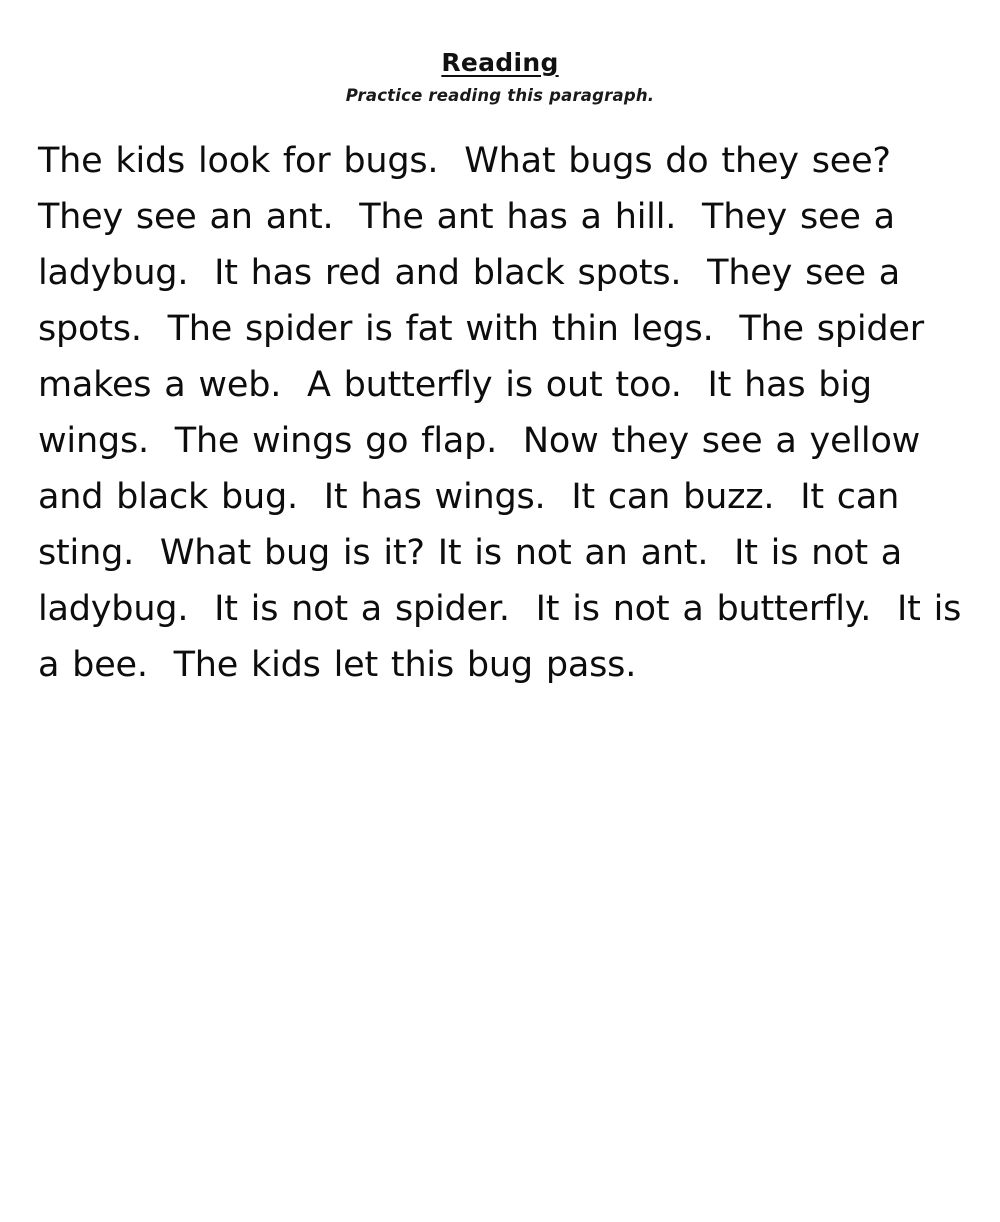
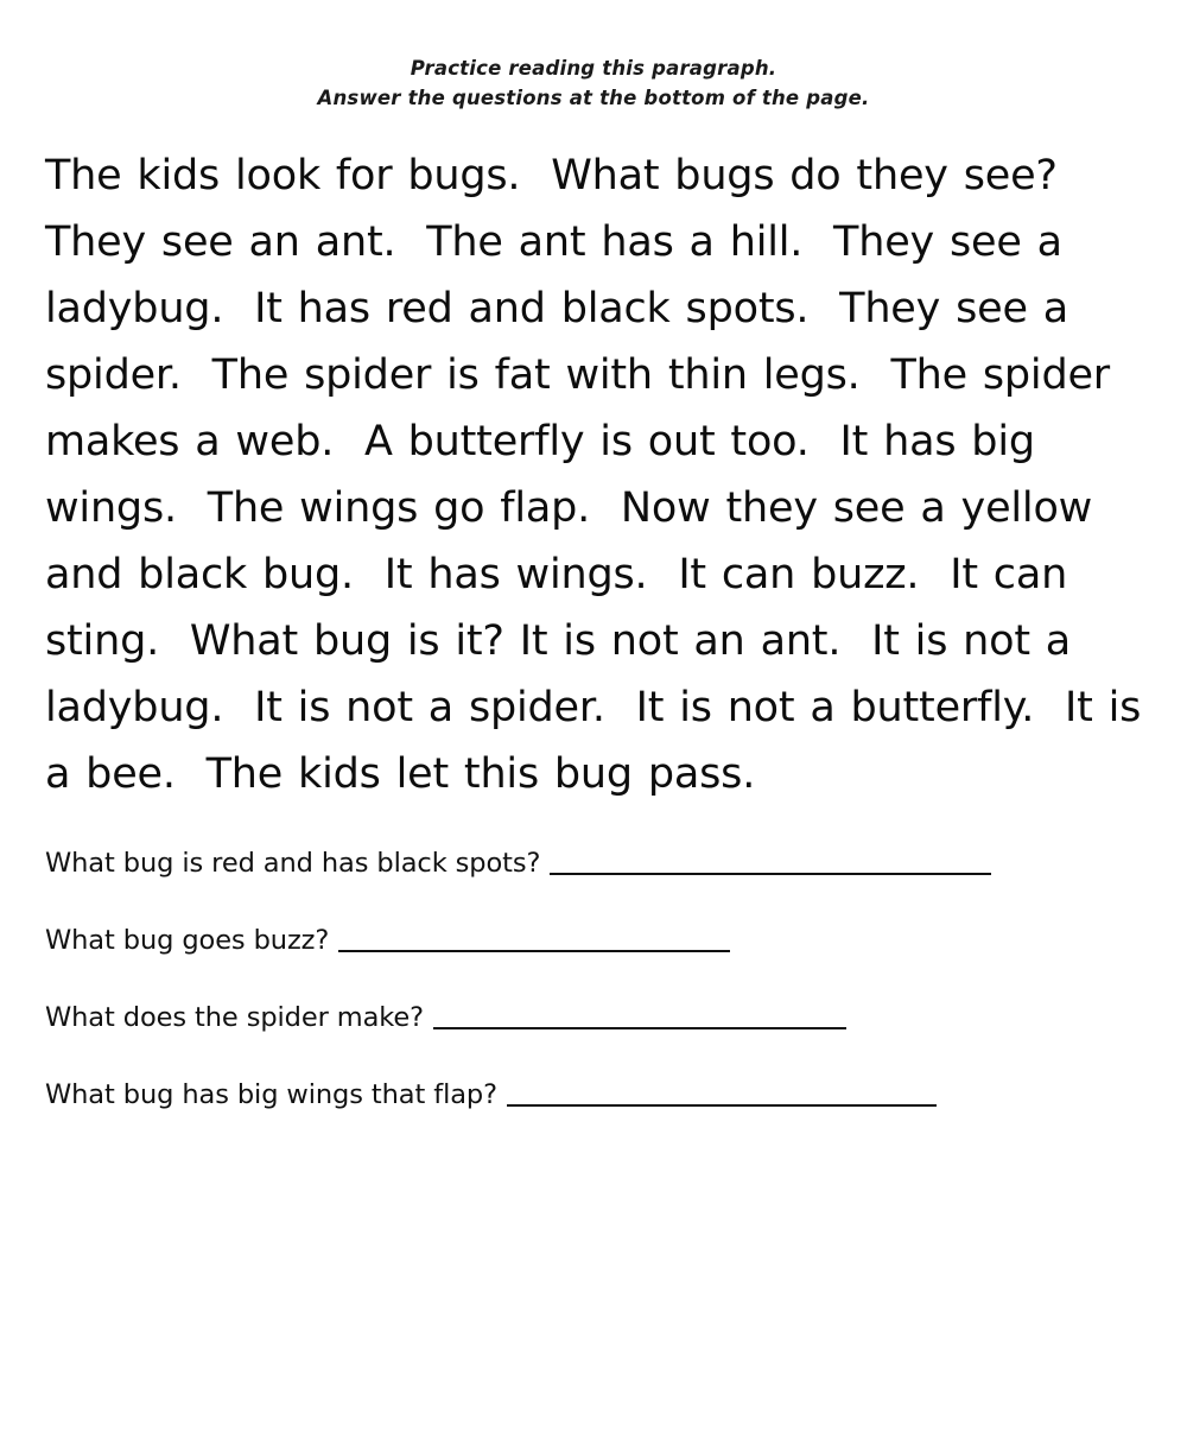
- Reading
  Practice reading this paragraph.
+ Answer the questions at the bottom of the page.
- The kids look for bugs. What bugs do they see? They see an ant. The ant has a hill. They see a ladybug. It has red and black spots. They see a spots. The spider is fat with thin legs. The spider makes a web. A butterfly is out too. It has big wings. The wings go flap. Now they see a yellow and black bug. It has wings. It can buzz. It can sting. What bug is it? It is not an ant. It is not a ladybug. It is not a spider. It is not a butterfly. It is a bee. The kids let this bug pass.
+ The kids look for bugs. What bugs do they see? They see an ant. The ant has a hill. They see a ladybug. It has red and black spots. They see a spider. The spider is fat with thin legs. The spider makes a web. A butterfly is out too. It has big wings. The wings go flap. Now they see a yellow and black bug. It has wings. It can buzz. It can sting. What bug is it? It is not an ant. It is not a ladybug. It is not a spider. It is not a butterfly. It is a bee. The kids let this bug pass.
+ What bug is red and has black spots?
+ What bug goes buzz?
+ What does the spider make?
+ What bug has big wings that flap?
